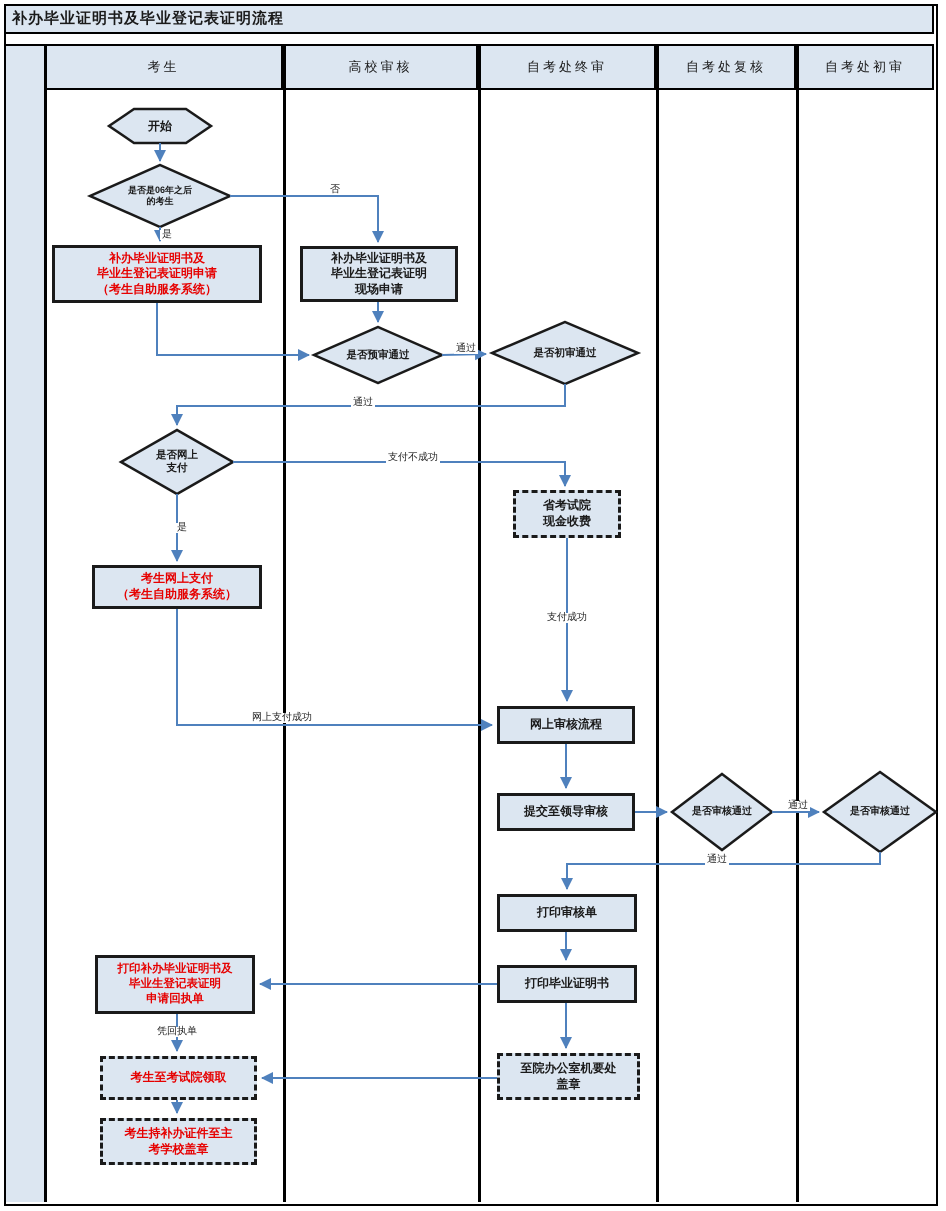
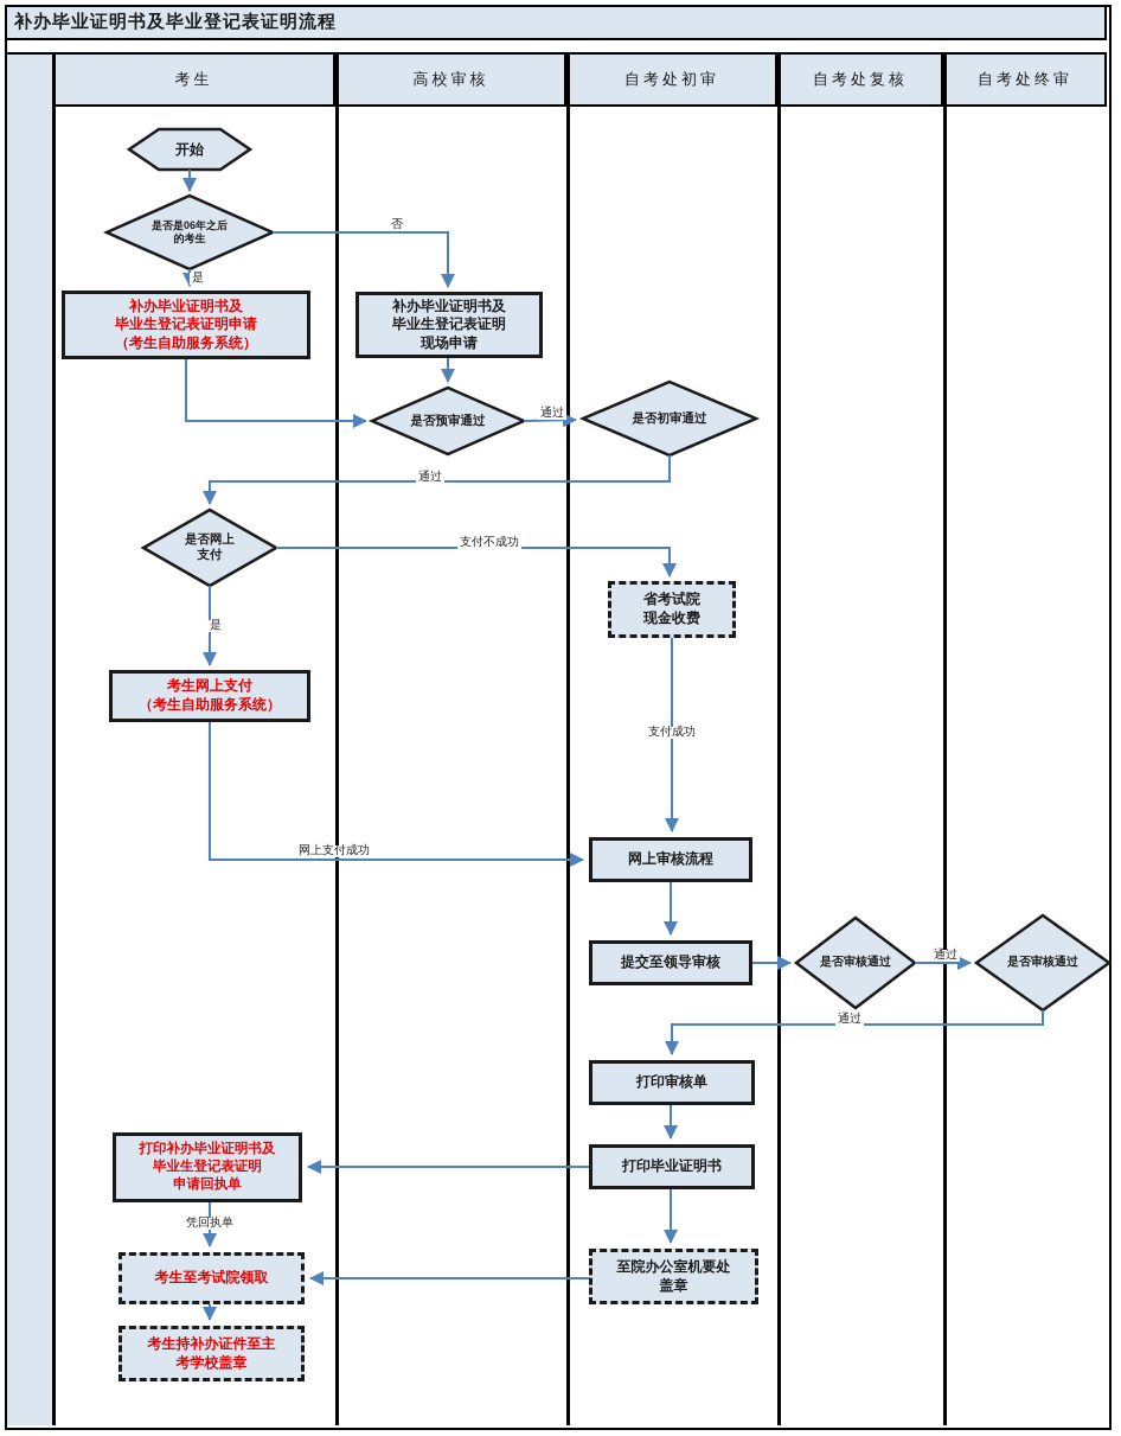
  补办毕业证明书及毕业登记表证明流程
  考生
  高校审核
- 自考处终审
+ 自考处初审
  自考处复核
- 自考处初审
+ 自考处终审
  开始
  是否是06年之后
  的考生
  补办毕业证明书及
  毕业生登记表证明申请
  （考生自助服务系统）
  补办毕业证明书及
  毕业生登记表证明
  现场申请
  是否预审通过
  是否初审通过
  是否网上
  支付
  省考试院
  现金收费
  考生网上支付
  （考生自助服务系统）
  网上审核流程
  提交至领导审核
  是否审核通过
  是否审核通过
  打印审核单
  打印毕业证明书
  至院办公室机要处
  盖章
  打印补办毕业证明书及
  毕业生登记表证明
  申请回执单
  考生至考试院领取
  考生持补办证件至主
  考学校盖章
  否
  是
  通过
  通过
  支付不成功
  是
  支付成功
  网上支付成功
  通过
  通过
  凭回执单
